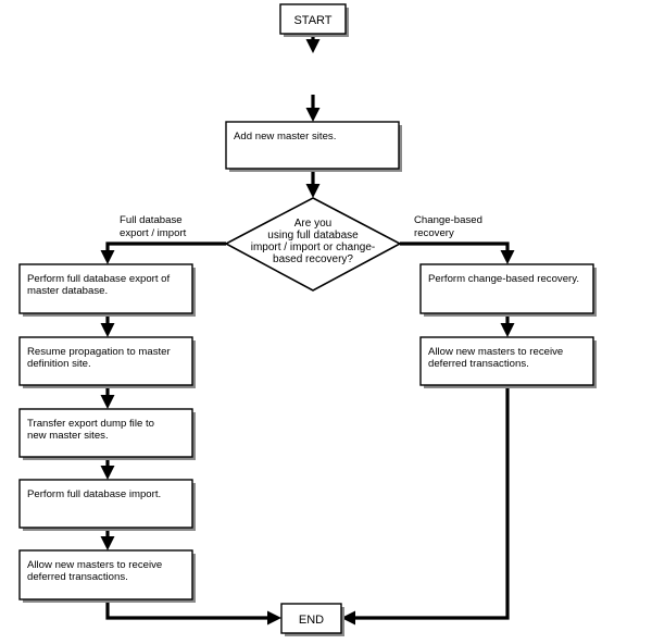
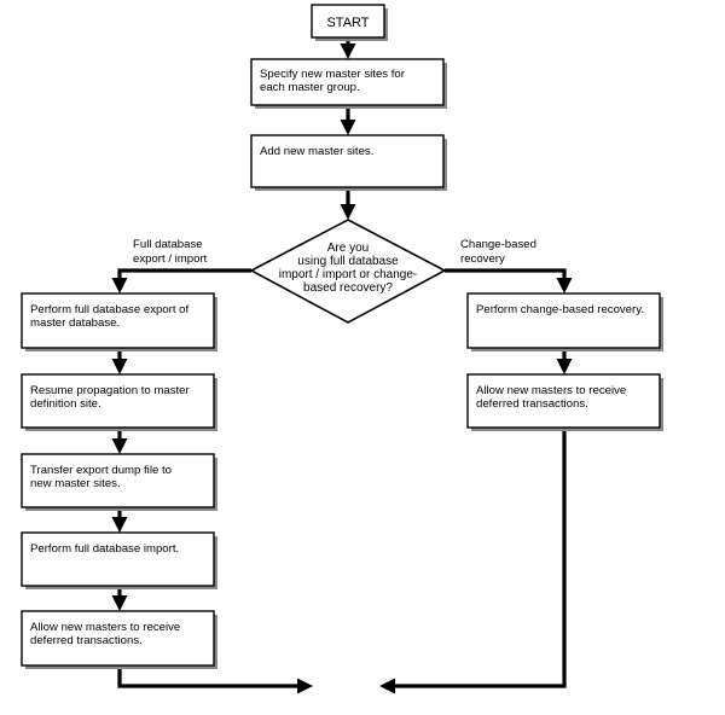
  START
+ Specify new master sites for
+ each master group.
  Add new master sites.
  Are you
  using full database
  import / import or change-
  based recovery?
  Full database
  export / import
  Change-based
  recovery
  Perform full database export of
  master database.
  Resume propagation to master
  definition site.
  Transfer export dump file to
  new master sites.
  Perform full database import.
  Allow new masters to receive
  deferred transactions.
  Perform change-based recovery.
  Allow new masters to receive
  deferred transactions.
- END
